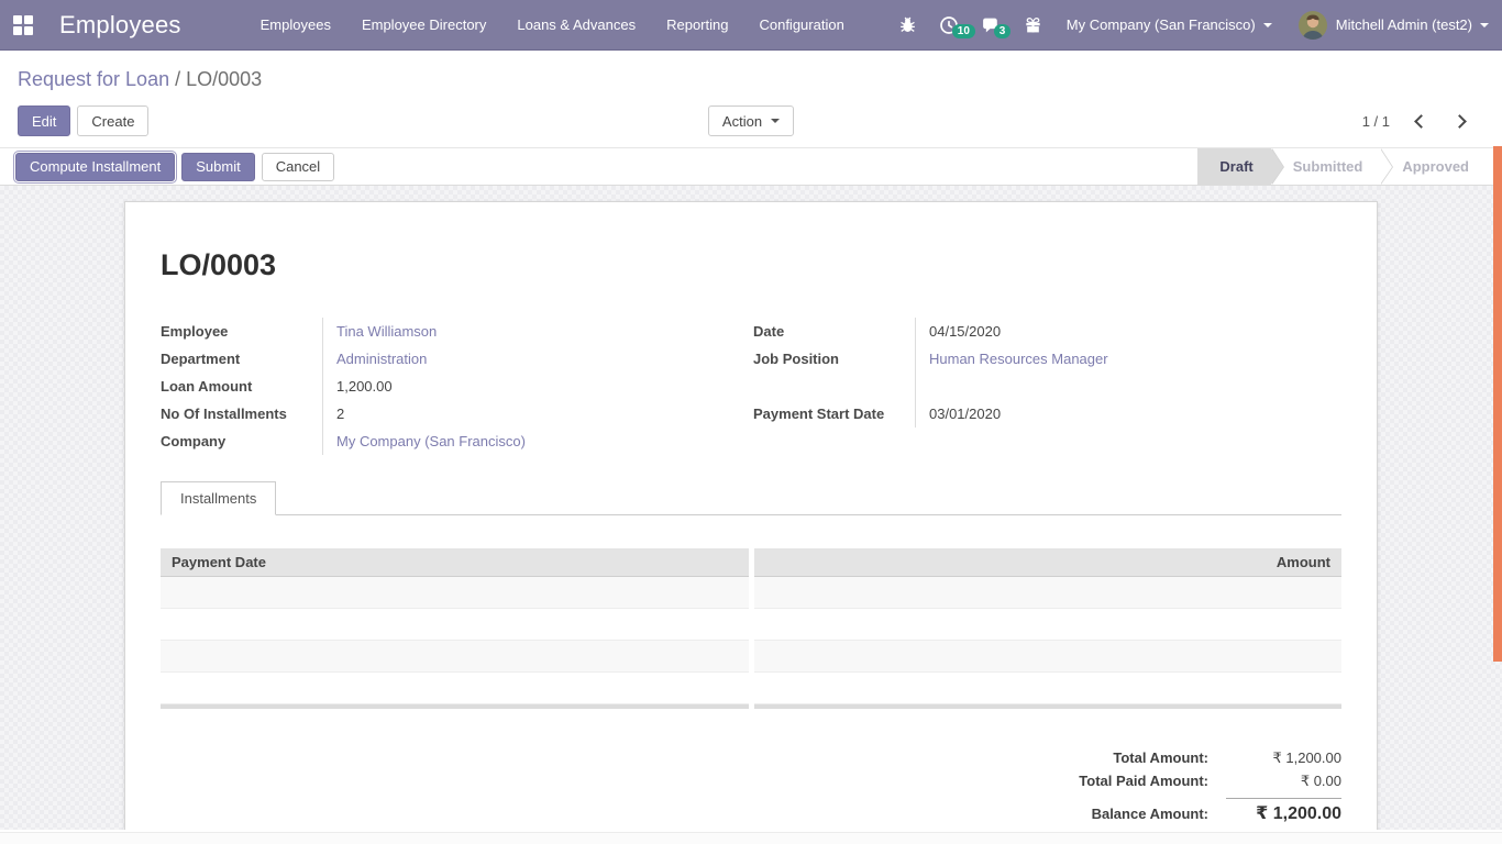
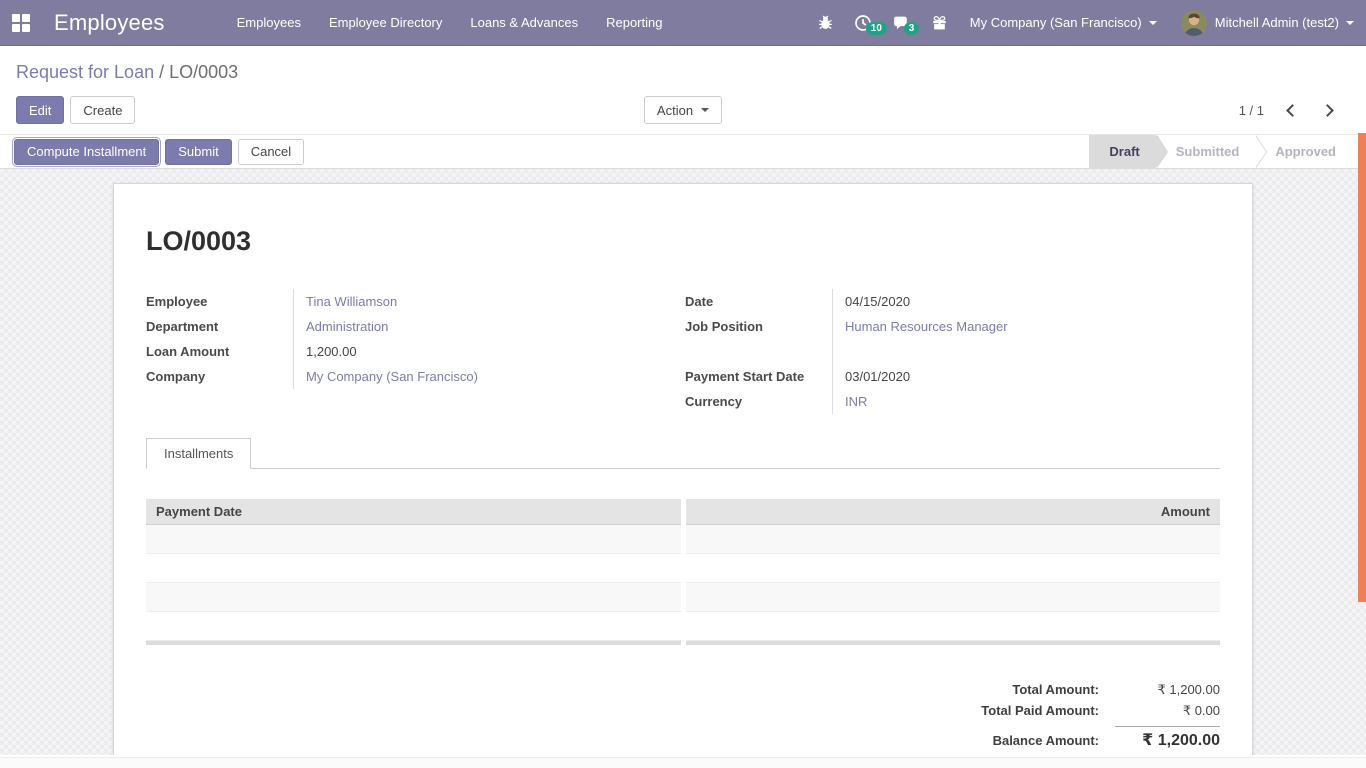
  Employees
  Employees
  Employee Directory
  Loans & Advances
  Reporting
- Configuration
  10
  3
  My Company (San Francisco)
  Mitchell Admin (test2)
  Request for Loan / LO/0003
  Edit
  Create
  Action
  1 / 1
  Compute Installment
  Submit
  Cancel
  Draft
  Submitted
  Approved
  LO/0003
  Employee
  Tina Williamson
  Department
  Administration
  Loan Amount
  1,200.00
- No Of Installments
- 2
  Company
  My Company (San Francisco)
  Date
  04/15/2020
  Job Position
  Human Resources Manager
  Payment Start Date
  03/01/2020
+ Currency
+ INR
  Installments
  Payment Date
  Amount
  Total Amount:
  ₹ 1,200.00
  Total Paid Amount:
  ₹ 0.00
  Balance Amount:
  ₹ 1,200.00
